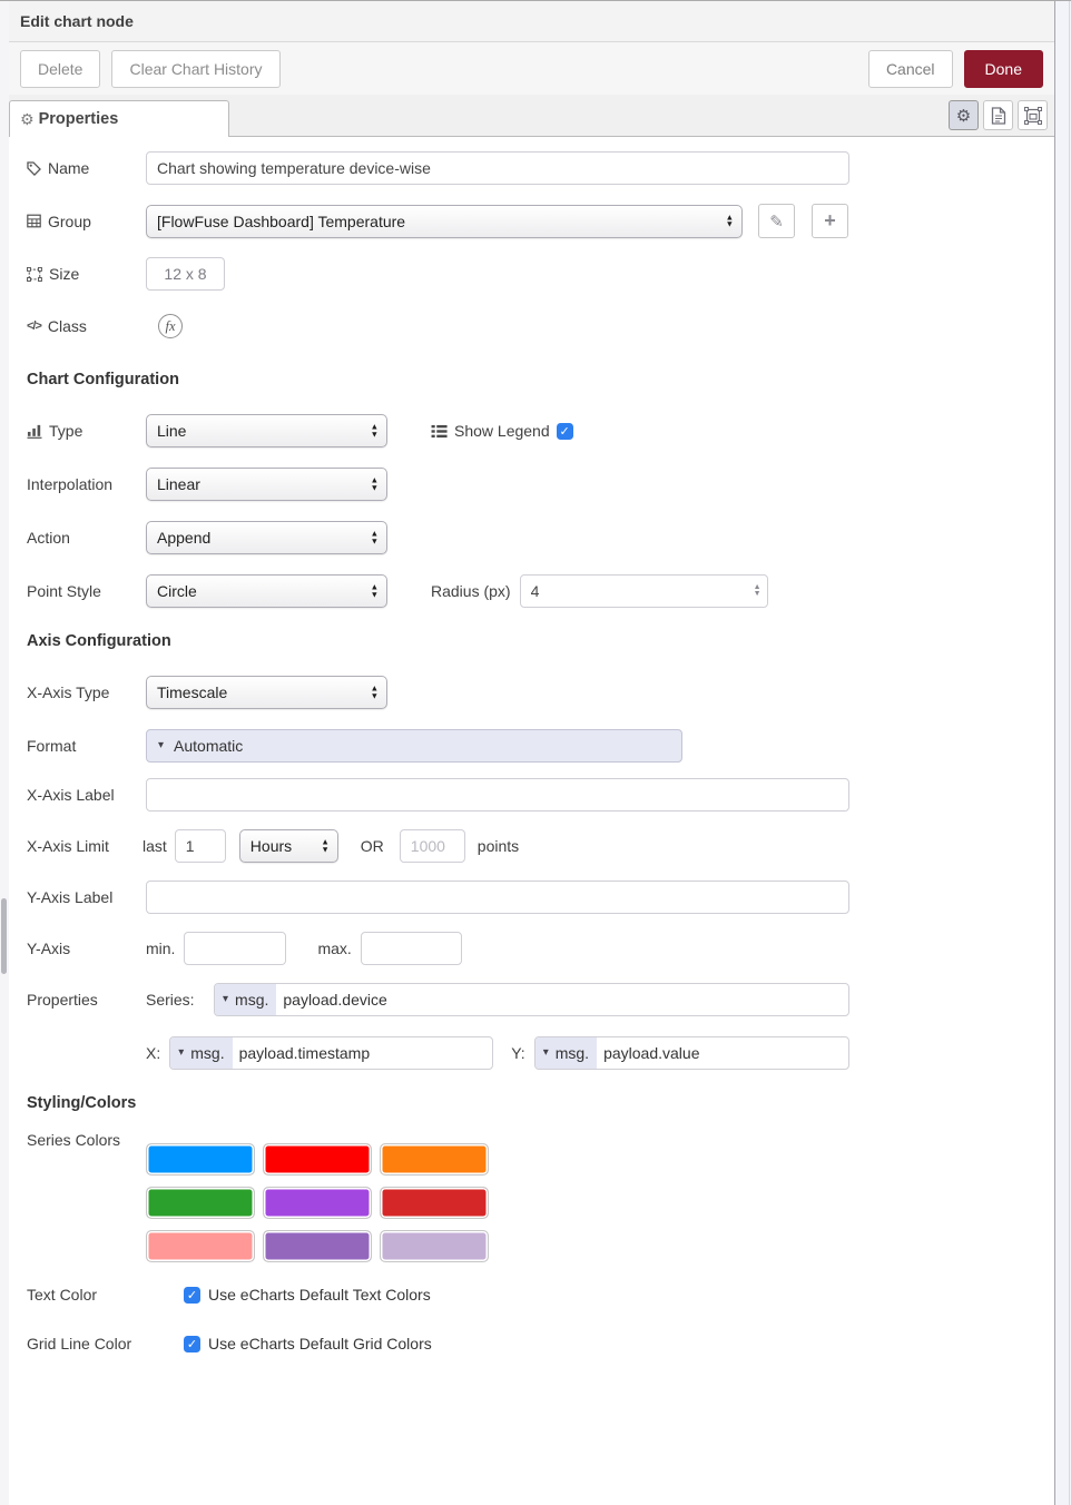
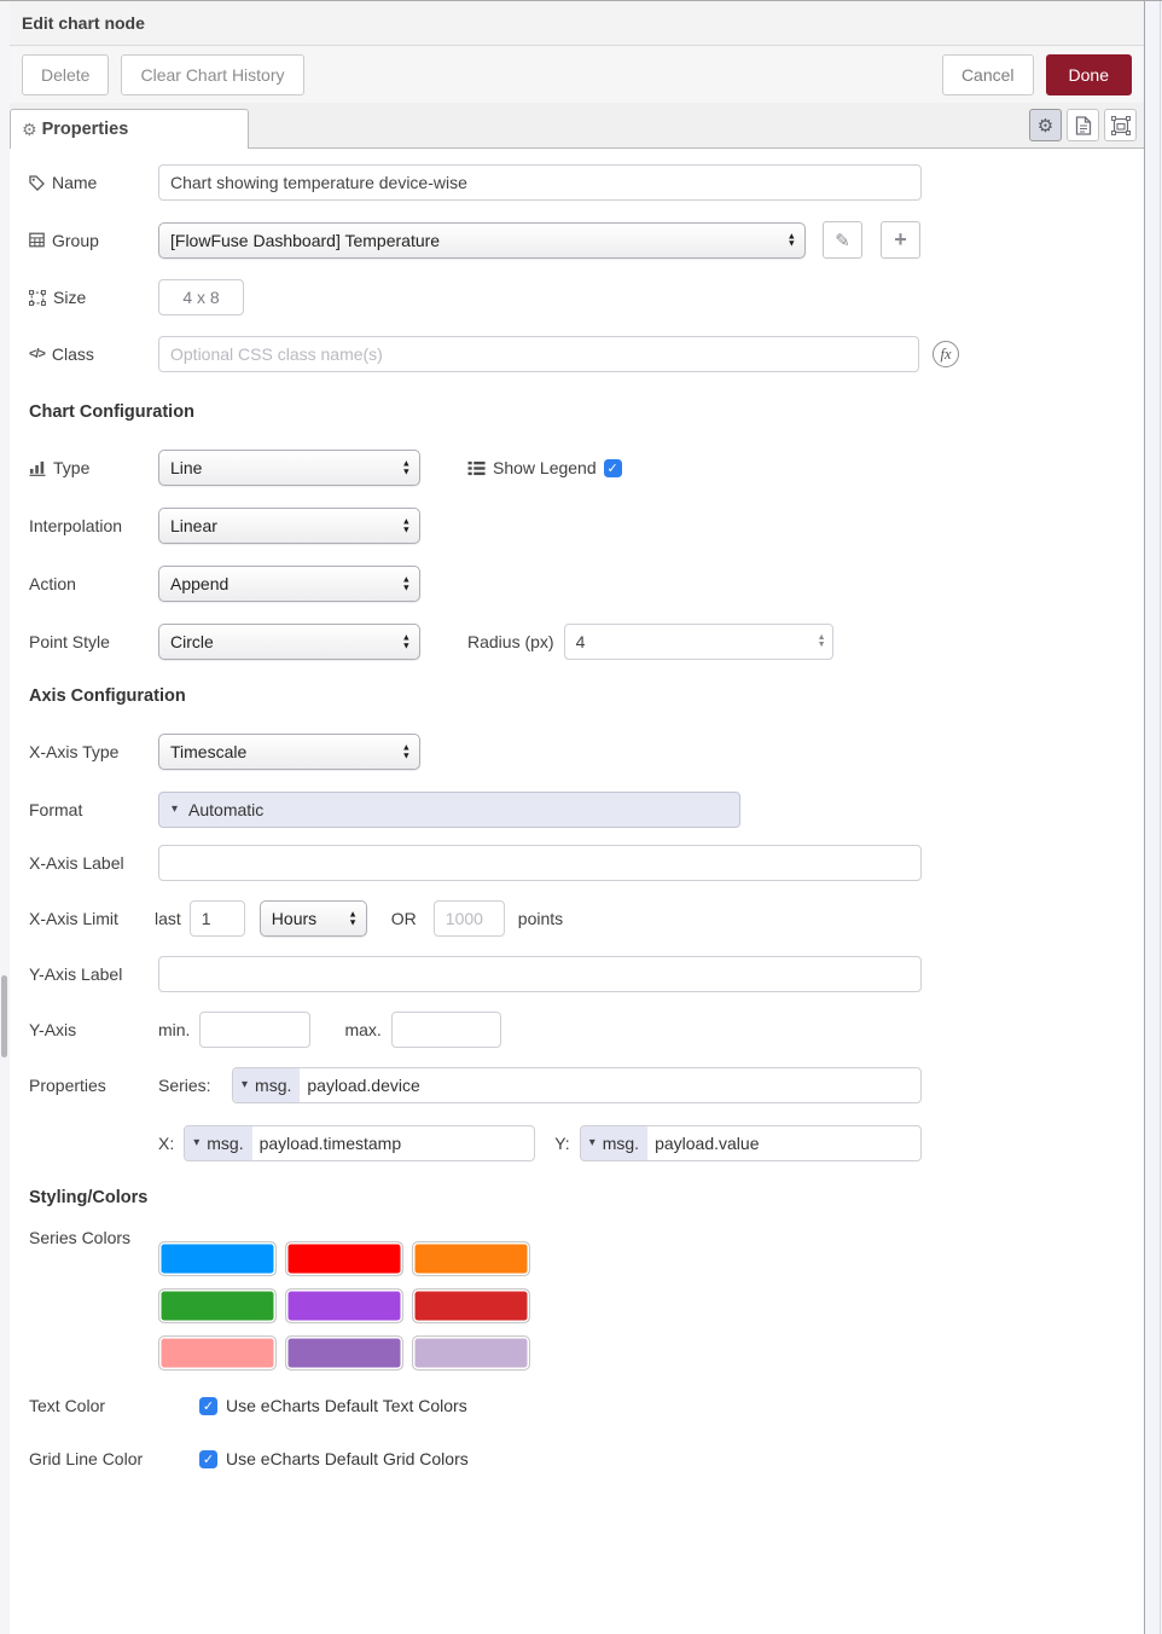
  Edit chart node
  Delete
  Clear Chart History
  Cancel
  Done
  ⚙
  Properties
  ⚙
  Name
  Chart showing temperature device-wise
  Group
  [FlowFuse Dashboard] Temperature
  ▲
  ▼
  ✎
  +
  Size
- 12 x 8
+ 4 x 8
  </>
  Class
+ Optional CSS class name(s)
  fx
  Chart Configuration
  Type
  Line
  ▲
  ▼
  Show Legend
  Interpolation
  Linear
  ▲
  ▼
  Action
  Append
  ▲
  ▼
  Point Style
  Circle
  ▲
  ▼
  Radius (px)
  4
  Axis Configuration
  X-Axis Type
  Timescale
  ▲
  ▼
  Format
  ▾
  Automatic
  X-Axis Label
  X-Axis Limit
  last
  1
  Hours
  ▲
  ▼
  OR
  1000
  points
  Y-Axis Label
  Y-Axis
  min.
  max.
  Properties
  Series:
  ▾
  msg.
  payload.device
  X:
  ▾
  msg.
  payload.timestamp
  Y:
  ▾
  msg.
  payload.value
  Styling/Colors
  Series Colors
  Text Color
  Use eCharts Default Text Colors
  Grid Line Color
  Use eCharts Default Grid Colors
